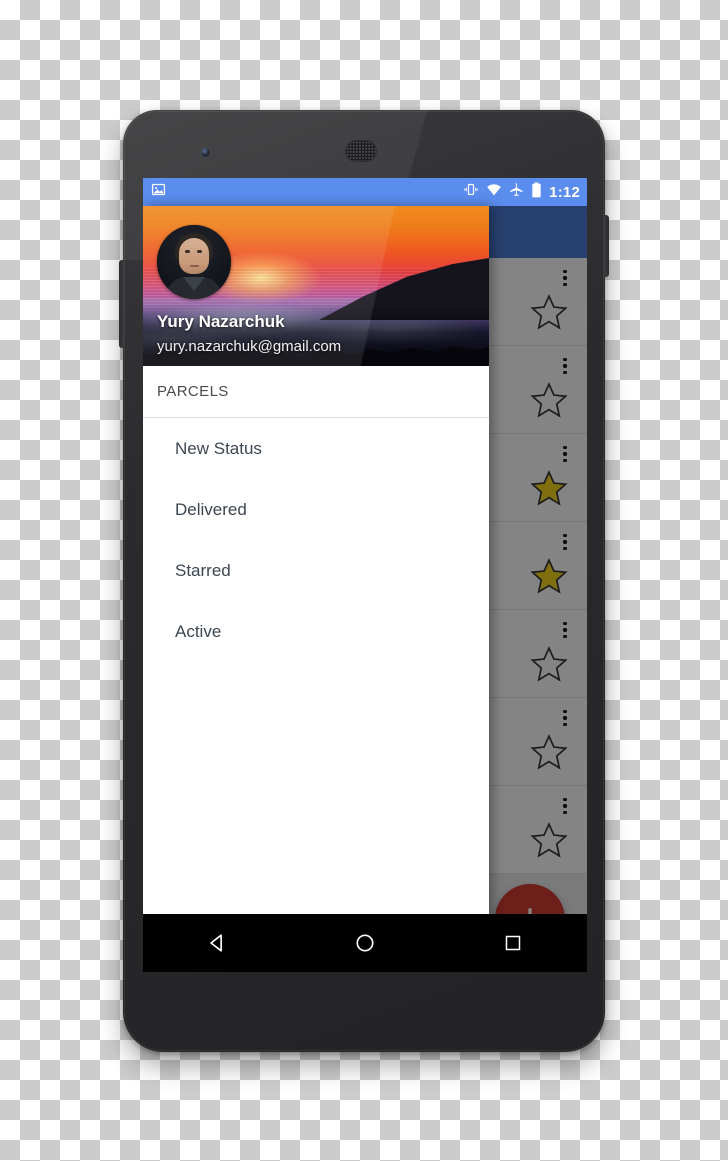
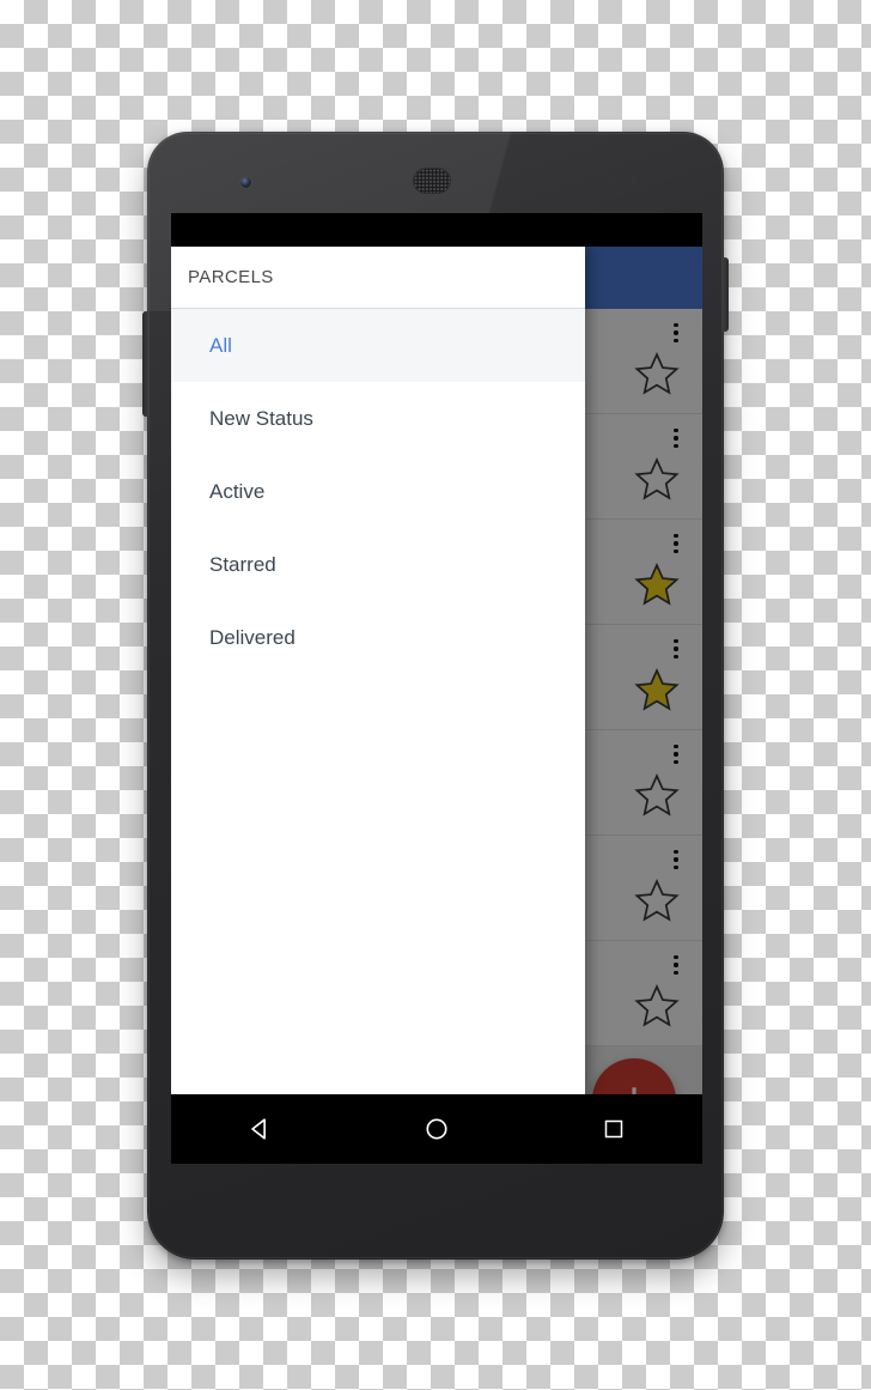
- 1:12
- Yury Nazarchuk
- yury.nazarchuk@gmail.com
  PARCELS
+ All
  New Status
- Delivered
+ Active
  Starred
- Active
+ Delivered
